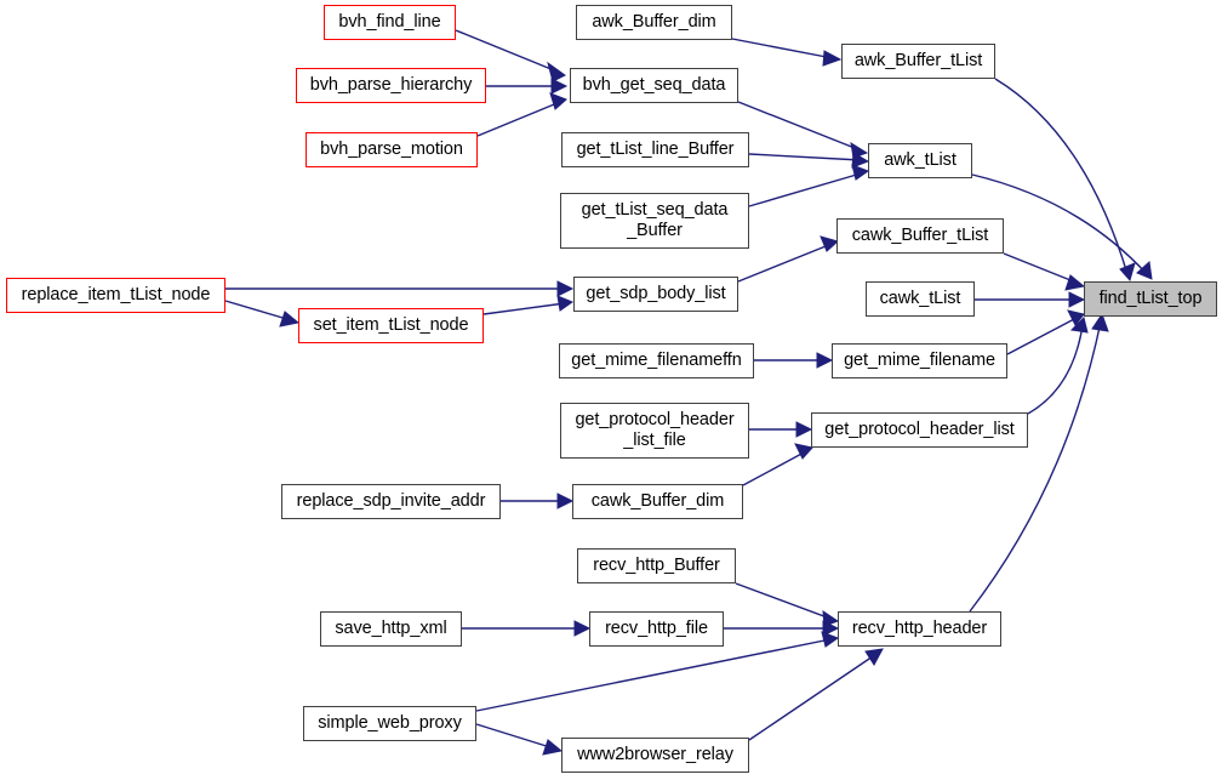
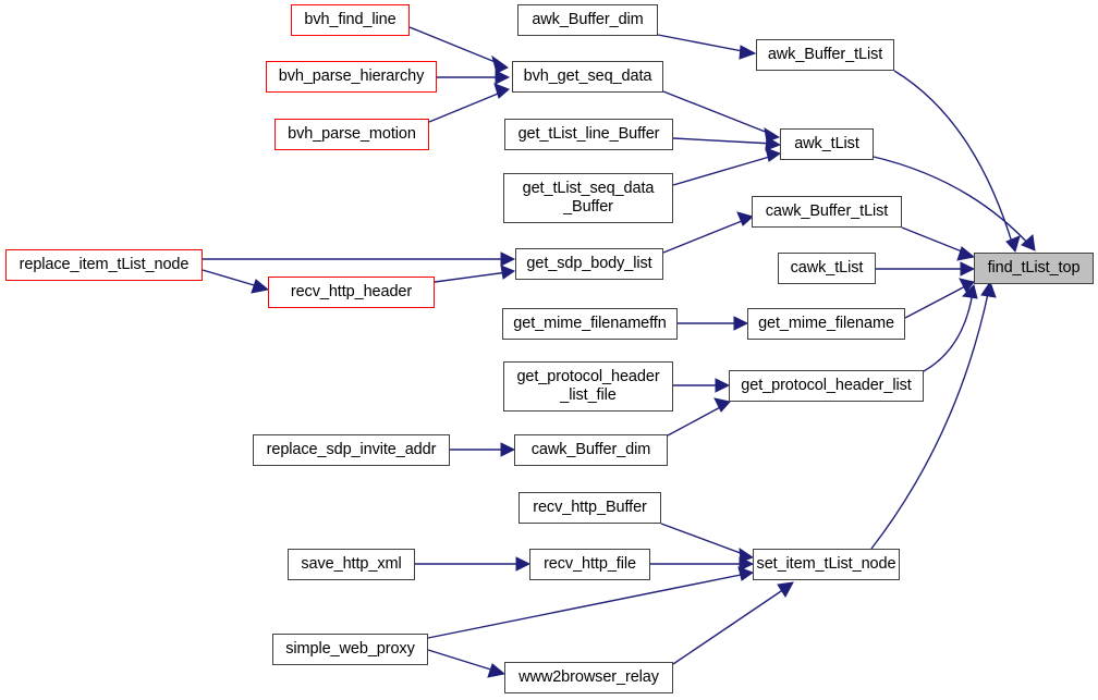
  bvh_find_line
  awk_Buffer_dim
  awk_Buffer_tList
  bvh_parse_hierarchy
  bvh_get_seq_data
  bvh_parse_motion
  get_tList_line_Buffer
  awk_tList
  get_tList_seq_data
  _Buffer
  cawk_Buffer_tList
  replace_item_tList_node
  get_sdp_body_list
  cawk_tList
  find_tList_top
- set_item_tList_node
+ recv_http_header
  get_mime_filenameffn
  get_mime_filename
  get_protocol_header
  _list_file
  get_protocol_header_list
  replace_sdp_invite_addr
  cawk_Buffer_dim
  recv_http_Buffer
  save_http_xml
  recv_http_file
- recv_http_header
+ set_item_tList_node
  simple_web_proxy
  www2browser_relay
